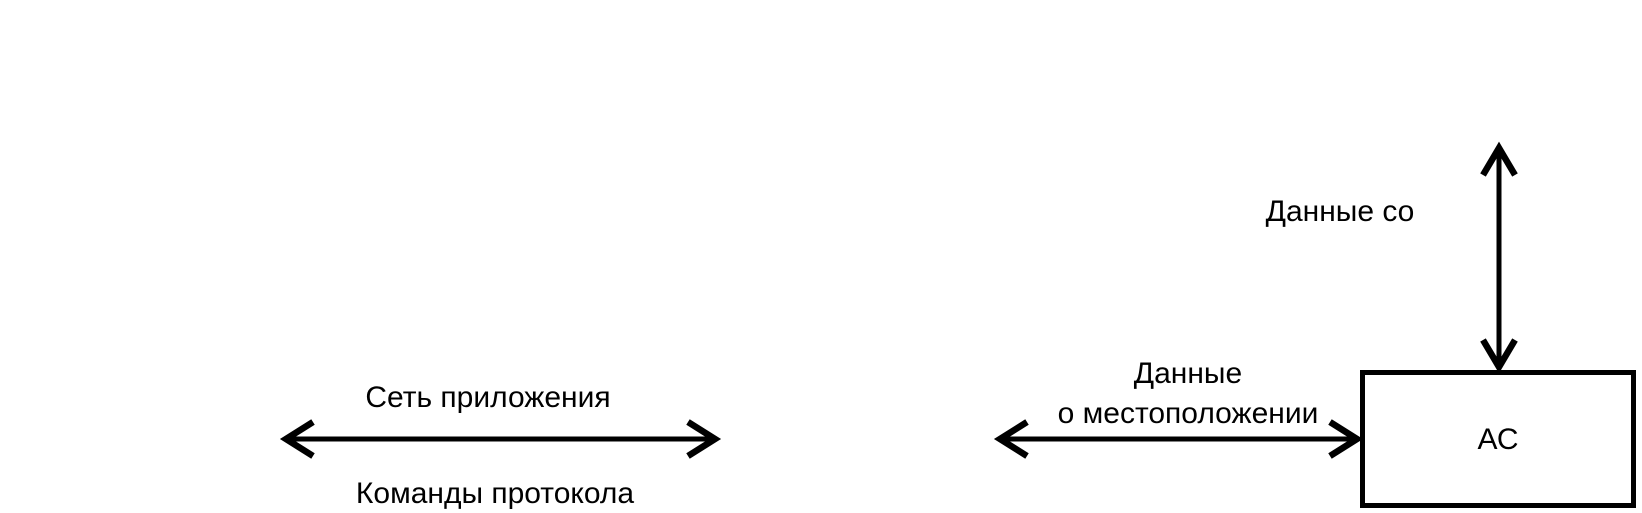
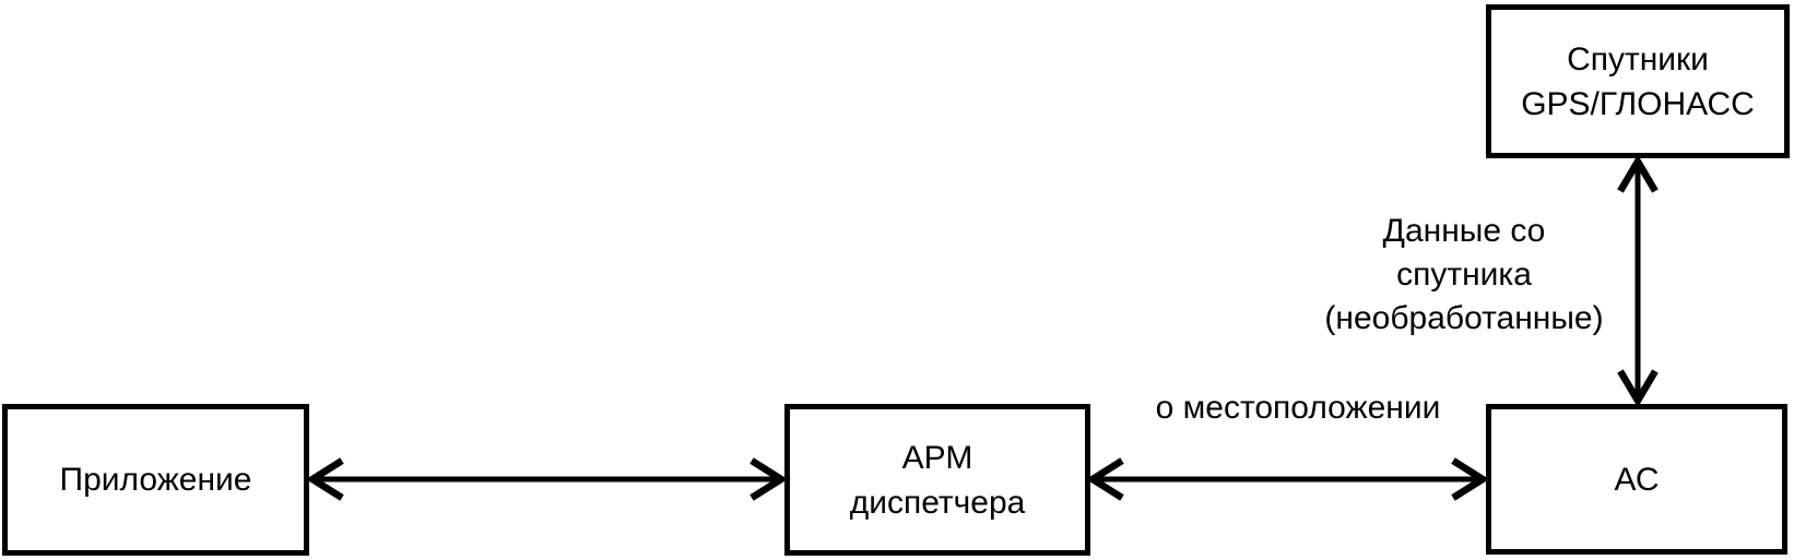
+ Спутники
+ GPS/ГЛОНАСС
+ Приложение
+ АРМ
+ диспетчера
  АС
- Сеть приложения
- Команды протокола
- Данные
  о местоположении
  Данные со
+ спутника
+ (необработанные)
